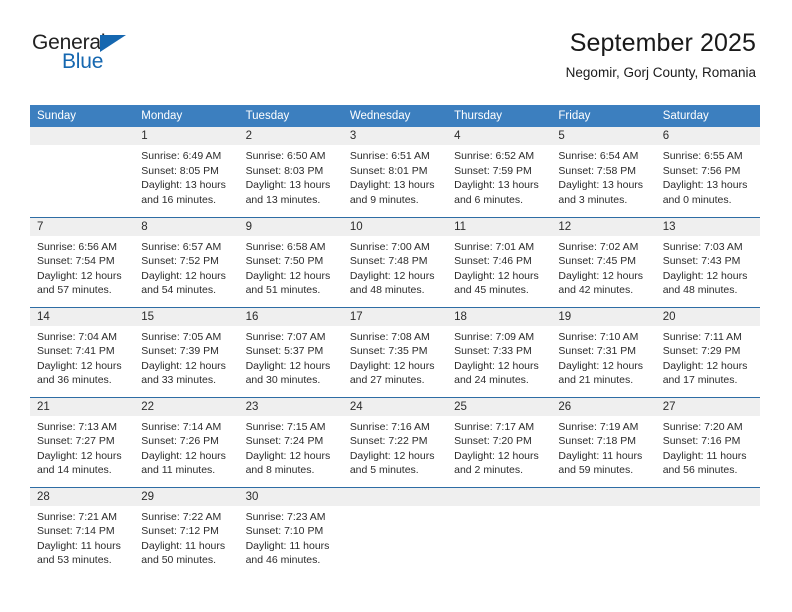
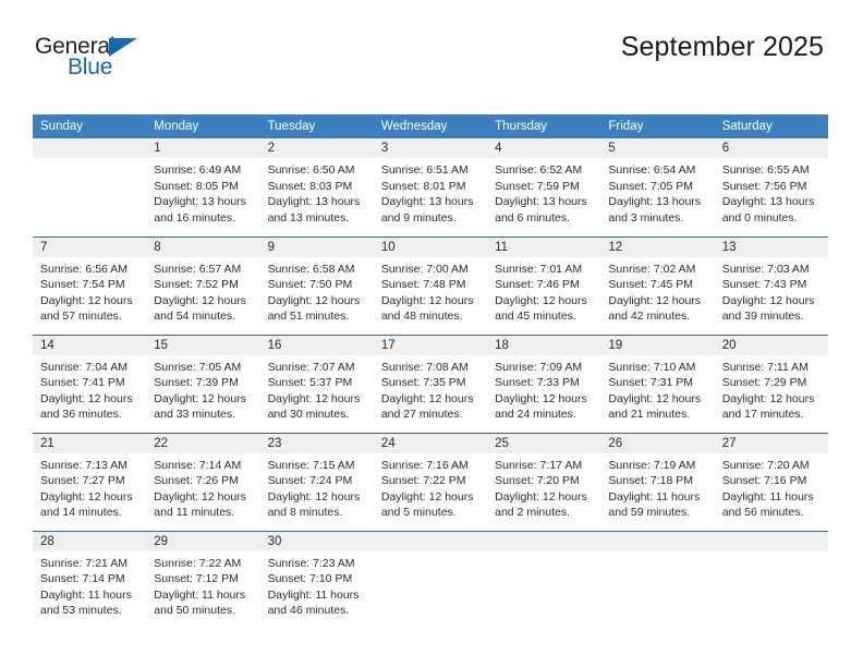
  General
  Blue
  September 2025
- Negomir, Gorj County, Romania
  Sunday	Monday	Tuesday	Wednesday	Thursday	Friday	Saturday
- 	1Sunrise: 6:49 AMSunset: 8:05 PMDaylight: 13 hoursand 16 minutes.	2Sunrise: 6:50 AMSunset: 8:03 PMDaylight: 13 hoursand 13 minutes.	3Sunrise: 6:51 AMSunset: 8:01 PMDaylight: 13 hoursand 9 minutes.	4Sunrise: 6:52 AMSunset: 7:59 PMDaylight: 13 hoursand 6 minutes.	5Sunrise: 6:54 AMSunset: 7:58 PMDaylight: 13 hoursand 3 minutes.	6Sunrise: 6:55 AMSunset: 7:56 PMDaylight: 13 hoursand 0 minutes.
+ 	1Sunrise: 6:49 AMSunset: 8:05 PMDaylight: 13 hoursand 16 minutes.	2Sunrise: 6:50 AMSunset: 8:03 PMDaylight: 13 hoursand 13 minutes.	3Sunrise: 6:51 AMSunset: 8:01 PMDaylight: 13 hoursand 9 minutes.	4Sunrise: 6:52 AMSunset: 7:59 PMDaylight: 13 hoursand 6 minutes.	5Sunrise: 6:54 AMSunset: 7:05 PMDaylight: 13 hoursand 3 minutes.	6Sunrise: 6:55 AMSunset: 7:56 PMDaylight: 13 hoursand 0 minutes.
- 7Sunrise: 6:56 AMSunset: 7:54 PMDaylight: 12 hoursand 57 minutes.	8Sunrise: 6:57 AMSunset: 7:52 PMDaylight: 12 hoursand 54 minutes.	9Sunrise: 6:58 AMSunset: 7:50 PMDaylight: 12 hoursand 51 minutes.	10Sunrise: 7:00 AMSunset: 7:48 PMDaylight: 12 hoursand 48 minutes.	11Sunrise: 7:01 AMSunset: 7:46 PMDaylight: 12 hoursand 45 minutes.	12Sunrise: 7:02 AMSunset: 7:45 PMDaylight: 12 hoursand 42 minutes.	13Sunrise: 7:03 AMSunset: 7:43 PMDaylight: 12 hoursand 48 minutes.
+ 7Sunrise: 6:56 AMSunset: 7:54 PMDaylight: 12 hoursand 57 minutes.	8Sunrise: 6:57 AMSunset: 7:52 PMDaylight: 12 hoursand 54 minutes.	9Sunrise: 6:58 AMSunset: 7:50 PMDaylight: 12 hoursand 51 minutes.	10Sunrise: 7:00 AMSunset: 7:48 PMDaylight: 12 hoursand 48 minutes.	11Sunrise: 7:01 AMSunset: 7:46 PMDaylight: 12 hoursand 45 minutes.	12Sunrise: 7:02 AMSunset: 7:45 PMDaylight: 12 hoursand 42 minutes.	13Sunrise: 7:03 AMSunset: 7:43 PMDaylight: 12 hoursand 39 minutes.
  14Sunrise: 7:04 AMSunset: 7:41 PMDaylight: 12 hoursand 36 minutes.	15Sunrise: 7:05 AMSunset: 7:39 PMDaylight: 12 hoursand 33 minutes.	16Sunrise: 7:07 AMSunset: 5:37 PMDaylight: 12 hoursand 30 minutes.	17Sunrise: 7:08 AMSunset: 7:35 PMDaylight: 12 hoursand 27 minutes.	18Sunrise: 7:09 AMSunset: 7:33 PMDaylight: 12 hoursand 24 minutes.	19Sunrise: 7:10 AMSunset: 7:31 PMDaylight: 12 hoursand 21 minutes.	20Sunrise: 7:11 AMSunset: 7:29 PMDaylight: 12 hoursand 17 minutes.
  21Sunrise: 7:13 AMSunset: 7:27 PMDaylight: 12 hoursand 14 minutes.	22Sunrise: 7:14 AMSunset: 7:26 PMDaylight: 12 hoursand 11 minutes.	23Sunrise: 7:15 AMSunset: 7:24 PMDaylight: 12 hoursand 8 minutes.	24Sunrise: 7:16 AMSunset: 7:22 PMDaylight: 12 hoursand 5 minutes.	25Sunrise: 7:17 AMSunset: 7:20 PMDaylight: 12 hoursand 2 minutes.	26Sunrise: 7:19 AMSunset: 7:18 PMDaylight: 11 hoursand 59 minutes.	27Sunrise: 7:20 AMSunset: 7:16 PMDaylight: 11 hoursand 56 minutes.
  28Sunrise: 7:21 AMSunset: 7:14 PMDaylight: 11 hoursand 53 minutes.	29Sunrise: 7:22 AMSunset: 7:12 PMDaylight: 11 hoursand 50 minutes.	30Sunrise: 7:23 AMSunset: 7:10 PMDaylight: 11 hoursand 46 minutes.
